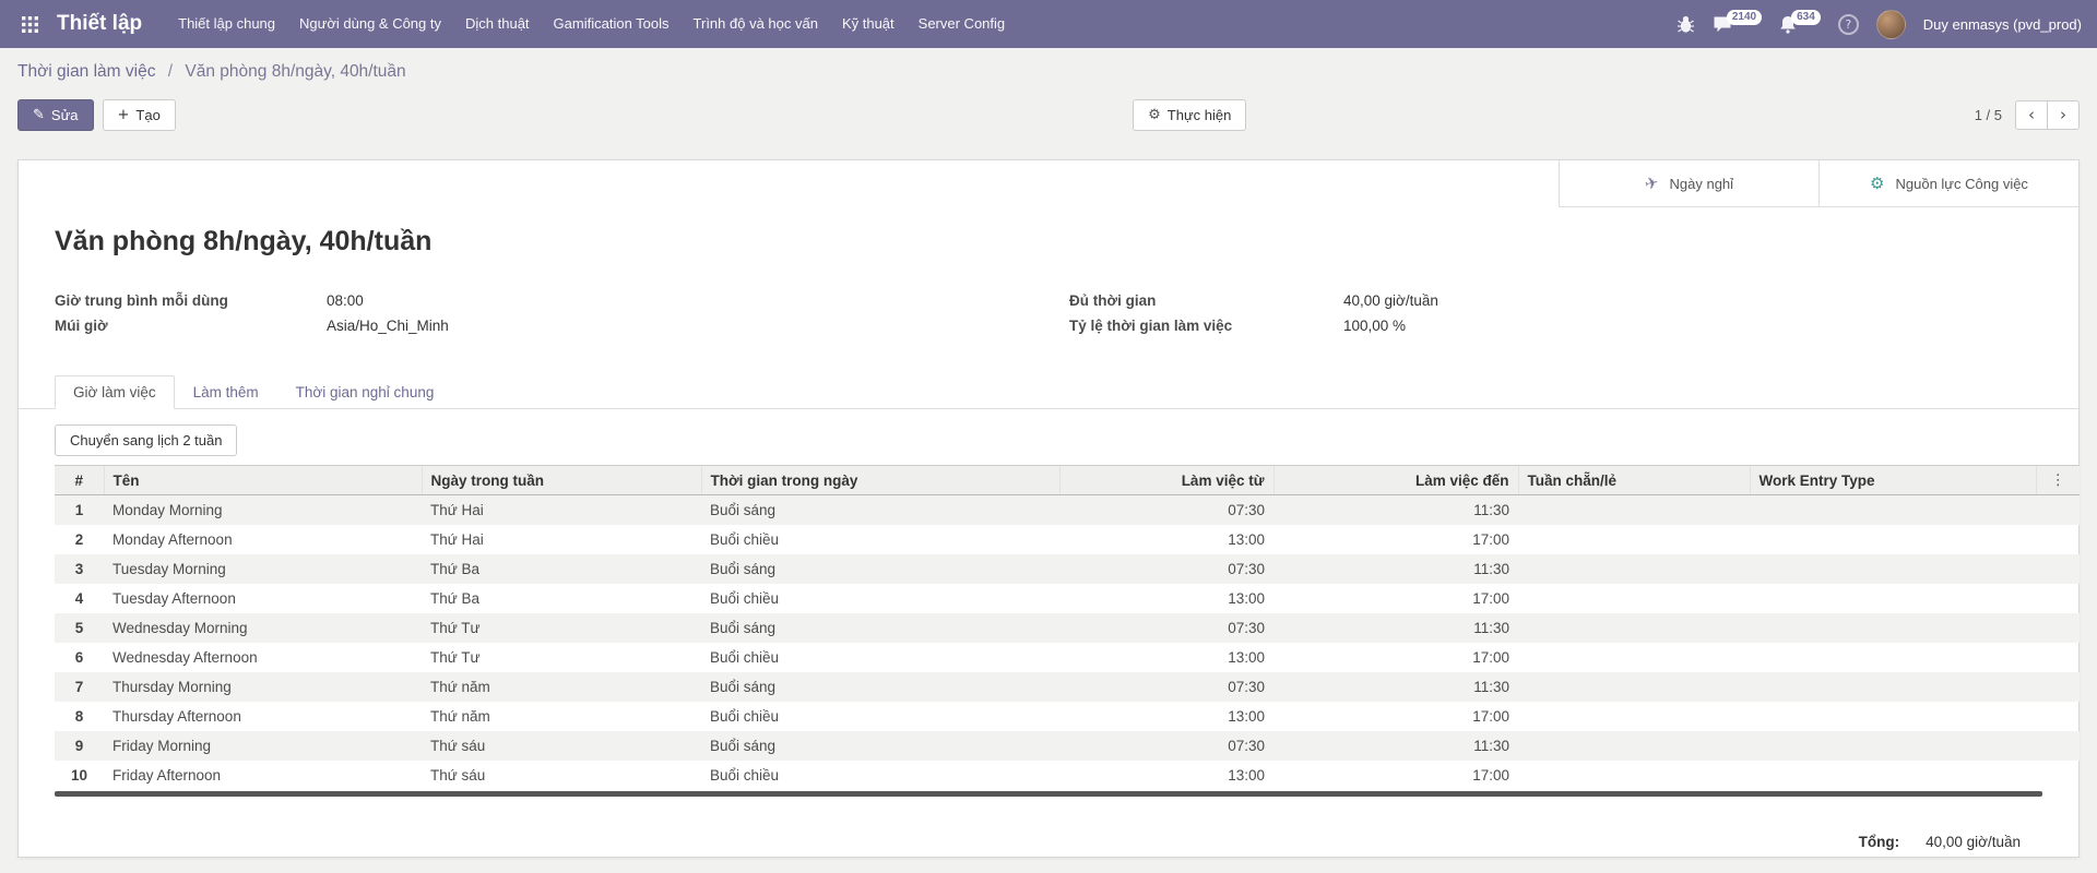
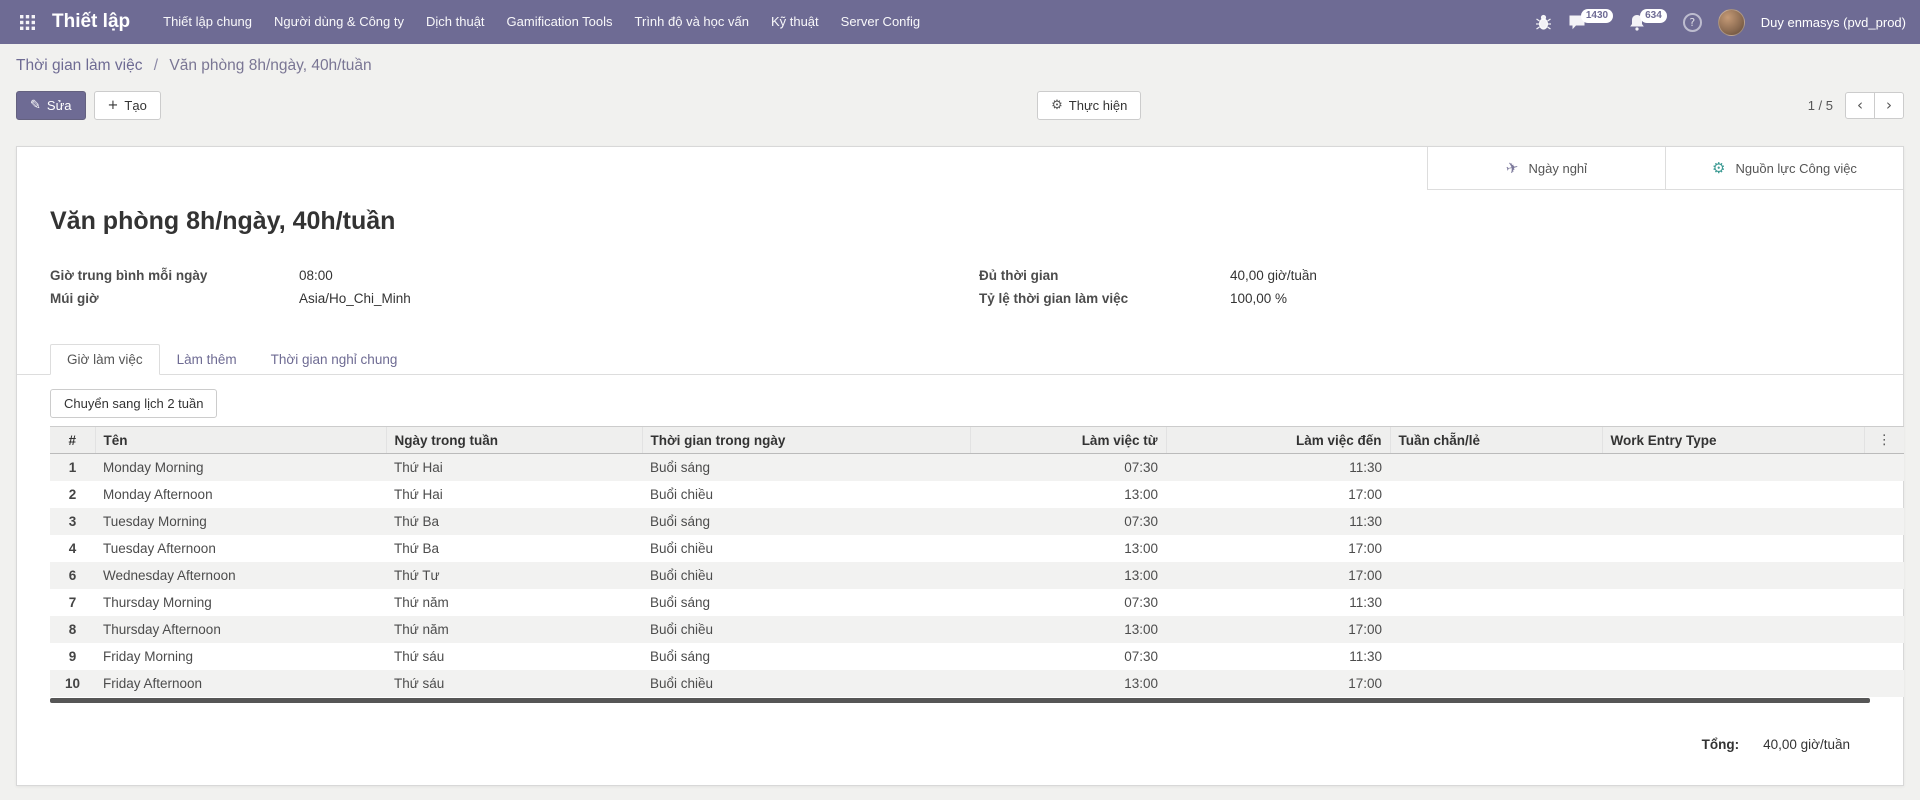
  Thiết lập
  Thiết lập chung
  Người dùng & Công ty
  Dịch thuật
  Gamification Tools
  Trình độ và học vấn
  Kỹ thuật
  Server Config
- 2140
+ 1430
  634
  ?
  Duy enmasys (pvd_prod)
  Thời gian làm việc / Văn phòng 8h/ngày, 40h/tuần
  ✎
  Sửa
  +
  Tạo
  ⚙
  Thực hiện
  1 / 5
  ‹
  ›
  Ngày nghỉ
  ⚙
  Nguồn lực Công việc
  Văn phòng 8h/ngày, 40h/tuần
- Giờ trung bình mỗi dùng
+ Giờ trung bình mỗi ngày
  08:00
  Múi giờ
  Asia/Ho_Chi_Minh
  Đủ thời gian
  40,00 giờ/tuần
  Tỷ lệ thời gian làm việc
  100,00 %
  Giờ làm việc
  Làm thêm
  Thời gian nghỉ chung
  Chuyển sang lịch 2 tuần
  #	Tên	Ngày trong tuần	Thời gian trong ngày	Làm việc từ	Làm việc đến	Tuần chẵn/lẻ	Work Entry Type	⋮
  1	Monday Morning	Thứ Hai	Buổi sáng	07:30	11:30
  2	Monday Afternoon	Thứ Hai	Buổi chiều	13:00	17:00
  3	Tuesday Morning	Thứ Ba	Buổi sáng	07:30	11:30
  4	Tuesday Afternoon	Thứ Ba	Buổi chiều	13:00	17:00
- 5	Wednesday Morning	Thứ Tư	Buổi sáng	07:30	11:30
  6	Wednesday Afternoon	Thứ Tư	Buổi chiều	13:00	17:00
  7	Thursday Morning	Thứ năm	Buổi sáng	07:30	11:30
  8	Thursday Afternoon	Thứ năm	Buổi chiều	13:00	17:00
  9	Friday Morning	Thứ sáu	Buổi sáng	07:30	11:30
  10	Friday Afternoon	Thứ sáu	Buổi chiều	13:00	17:00
  Tổng:
  40,00 giờ/tuần
